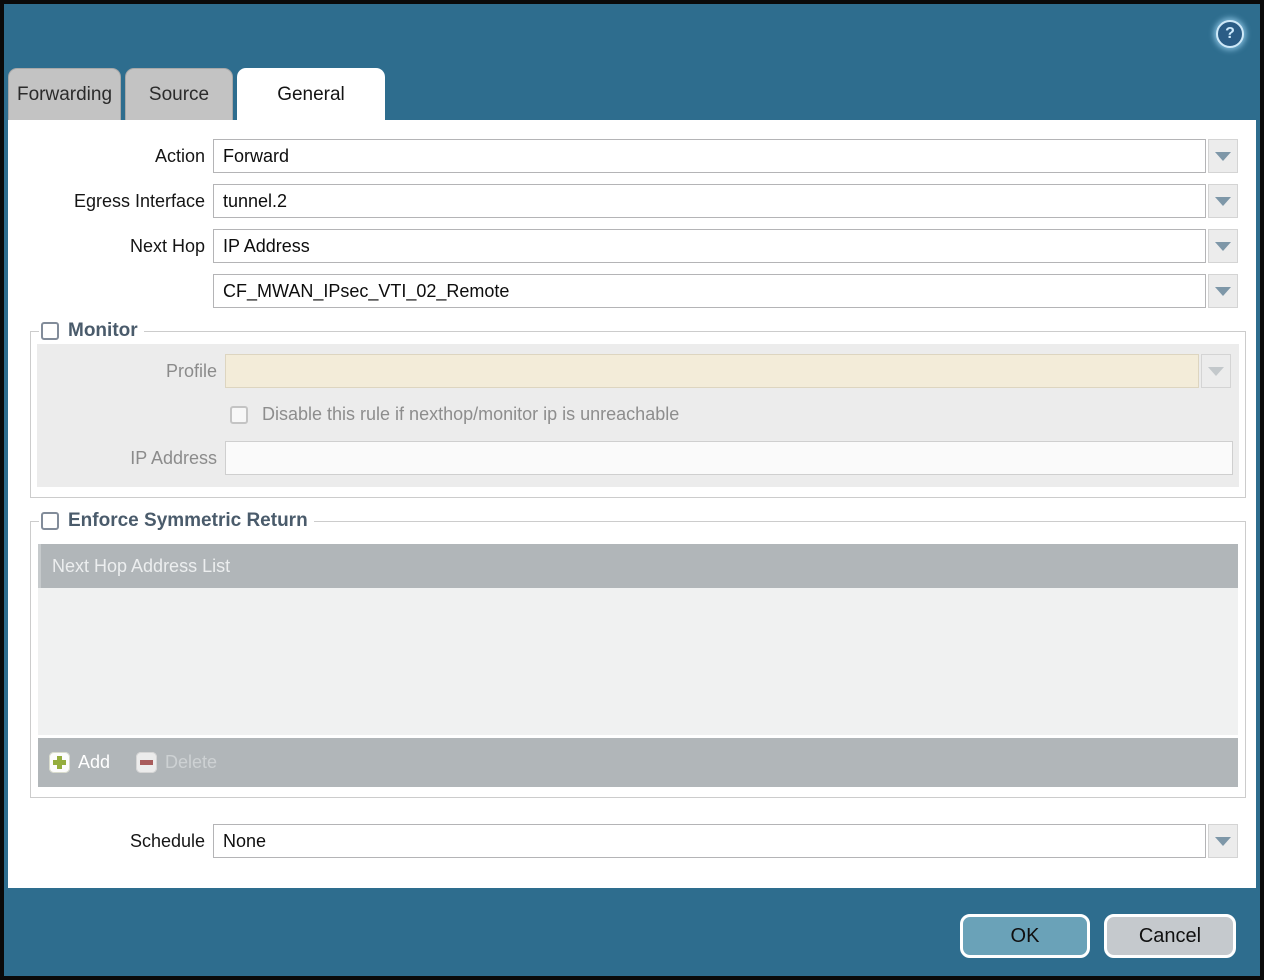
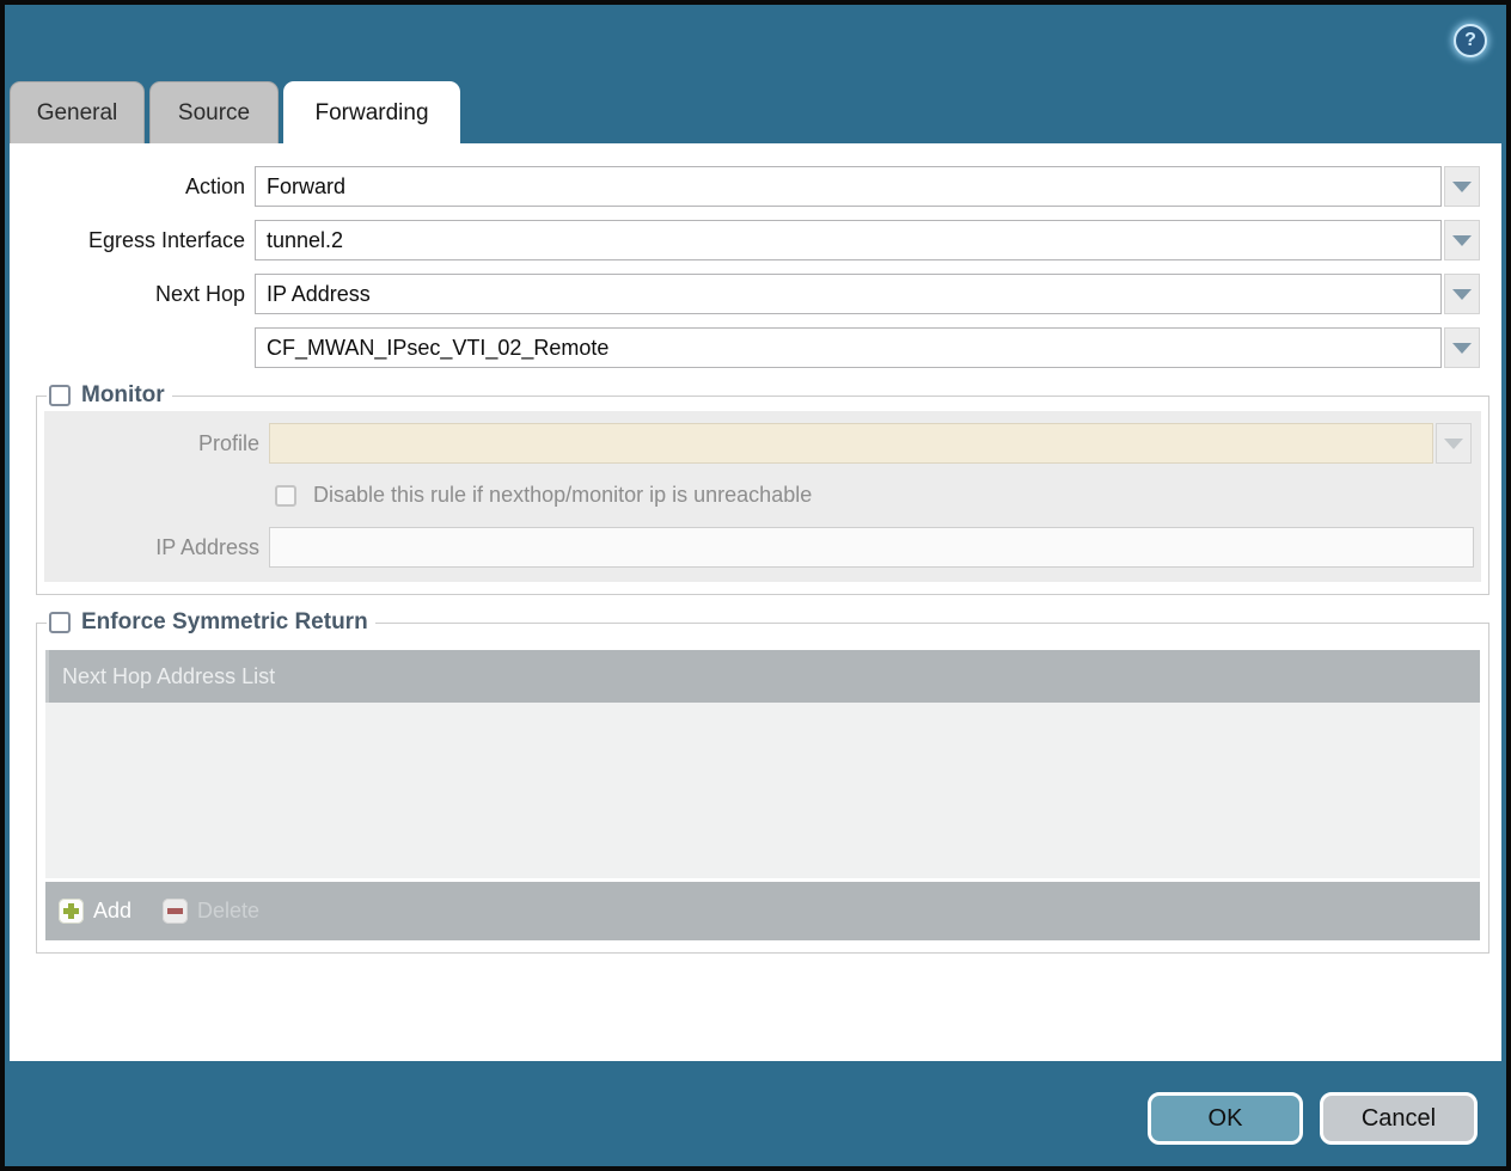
  ?
- Forwarding
+ General
  Source
- General
+ Forwarding
  Action
  Forward
  Egress Interface
  tunnel.2
  Next Hop
  IP Address
  CF_MWAN_IPsec_VTI_02_Remote
  Monitor
  Profile
  Disable this rule if nexthop/monitor ip is unreachable
  IP Address
  Enforce Symmetric Return
  Next Hop Address List
  Add
  Delete
- Schedule
- None
  OK
  Cancel
